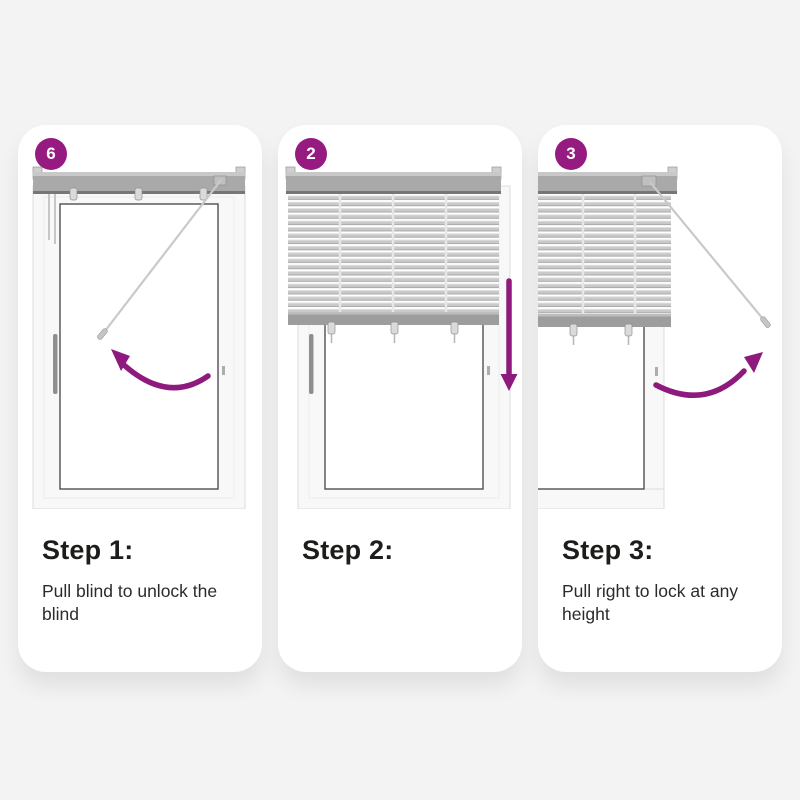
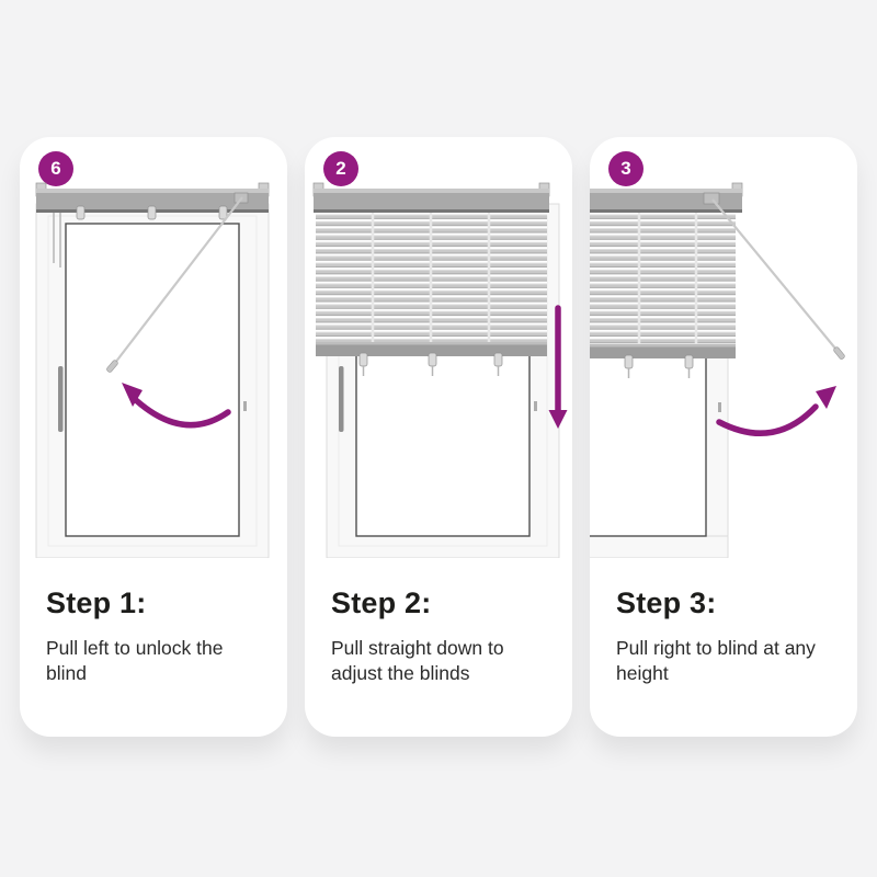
  6
  Step 1:
- Pull blind to unlock the blind
+ Pull left to unlock the blind
  2
  Step 2:
+ Pull straight down to adjust the blinds
  3
  Step 3:
- Pull right to lock at any height
+ Pull right to blind at any height
